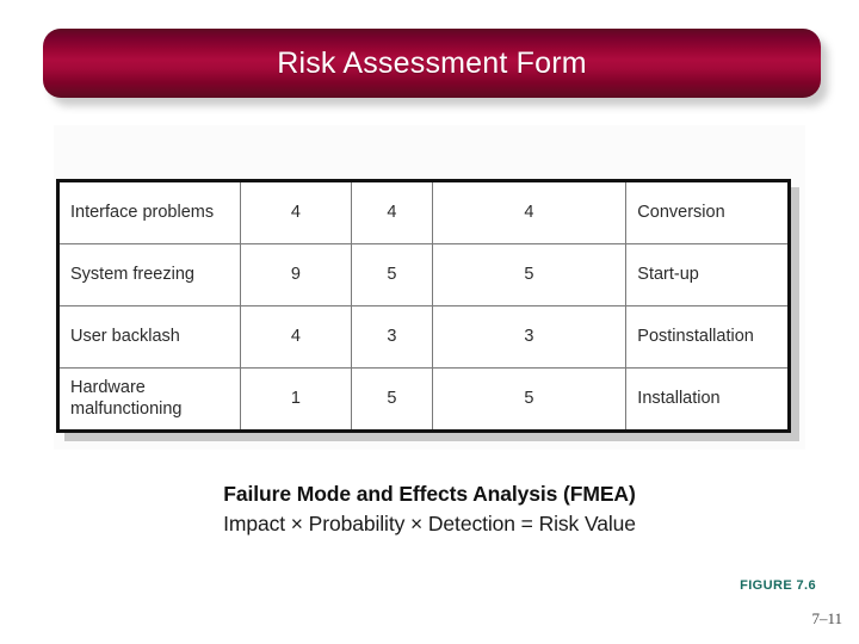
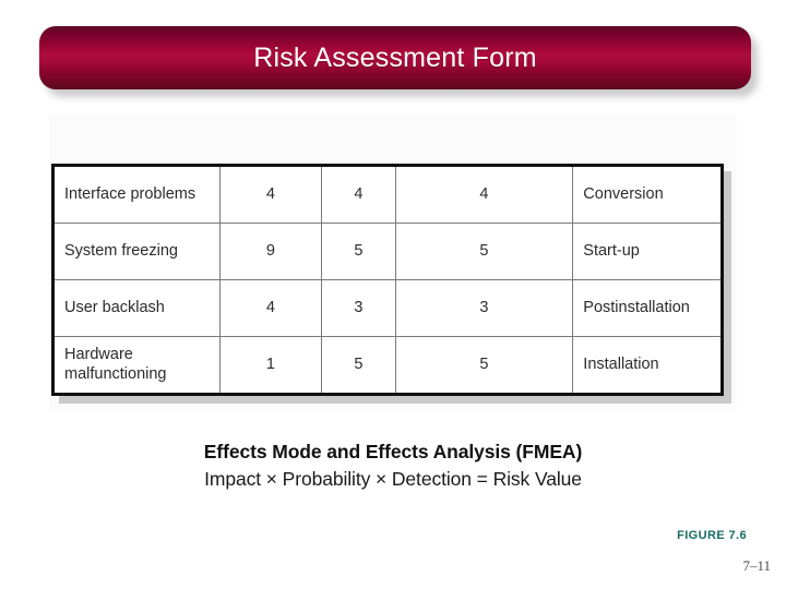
  Risk Assessment Form
  Interface problems	4	4	4	Conversion
  System freezing	9	5	5	Start-up
  User backlash	4	3	3	Postinstallation
  Hardware malfunctioning	1	5	5	Installation
- Failure Mode and Effects Analysis (FMEA)
+ Effects Mode and Effects Analysis (FMEA)
  Impact × Probability × Detection = Risk Value
  FIGURE 7.6
  7–11
